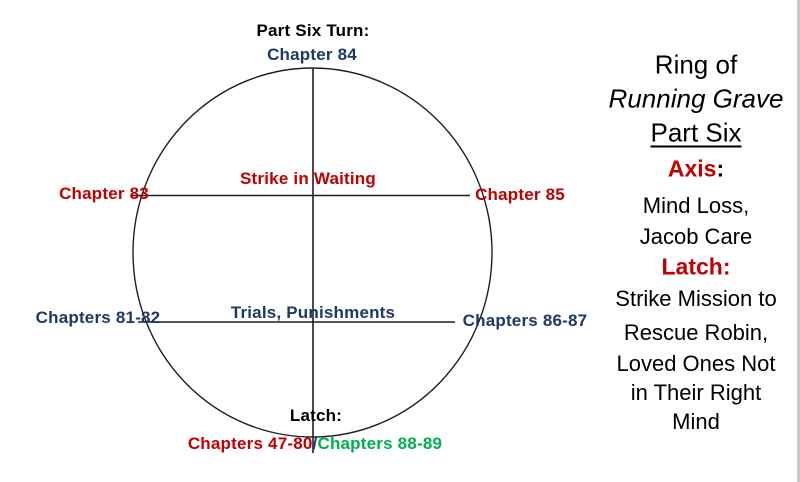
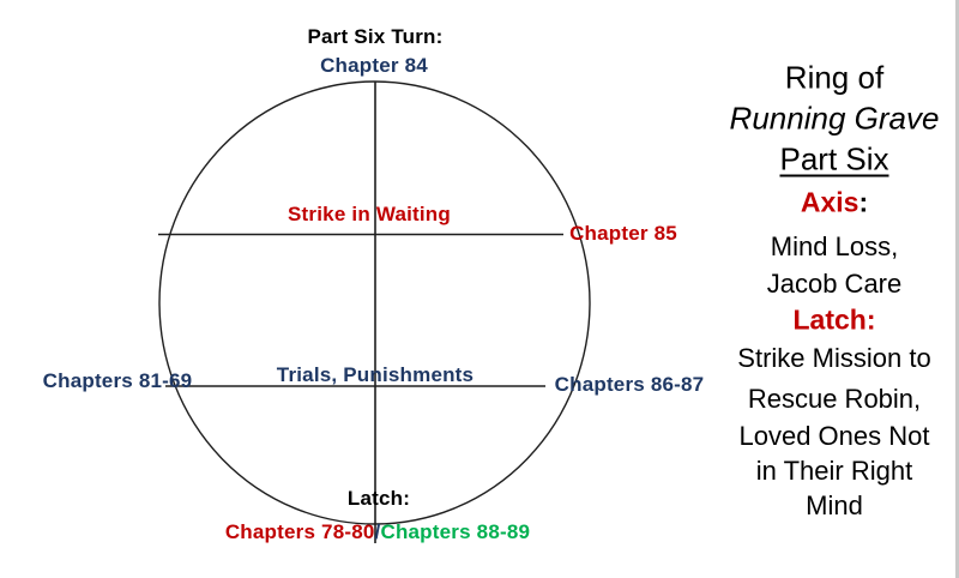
  Part Six Turn:
  Chapter 84
  Strike in Waiting
- Chapter 83
  Chapter 85
  Trials, Punishments
- Chapters 81-82
+ Chapters 81-69
  Chapters 86-87
  Latch:
- Chapters 47-80/Chapters 88-89
+ Chapters 78-80/Chapters 88-89
  Ring of
  Running Grave
  Part Six
  Axis:
  Mind Loss,
  Jacob Care
  Latch:
  Strike Mission to
  Rescue Robin,
  Loved Ones Not
  in Their Right
  Mind
